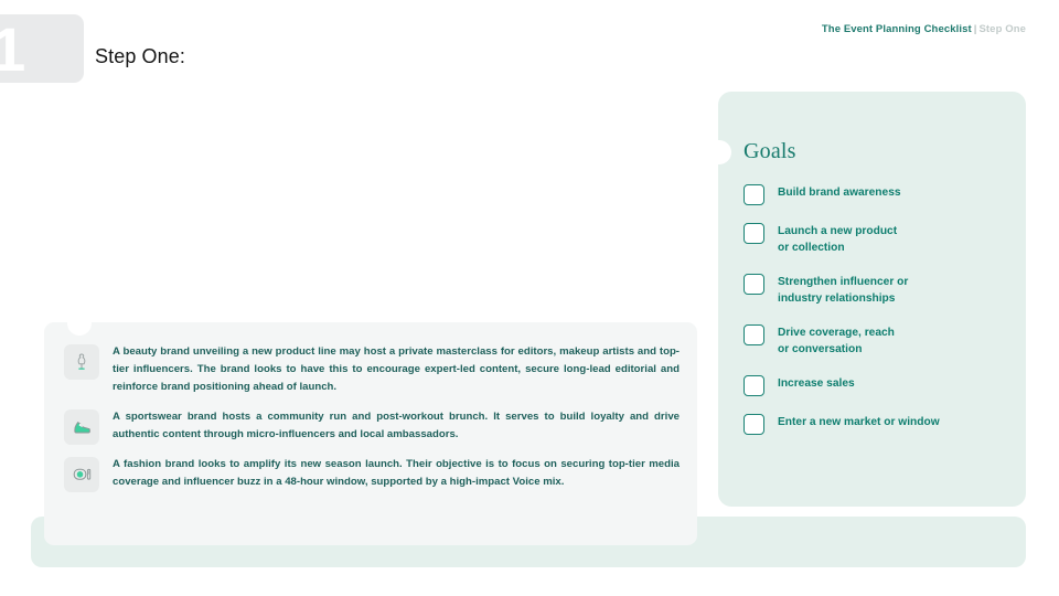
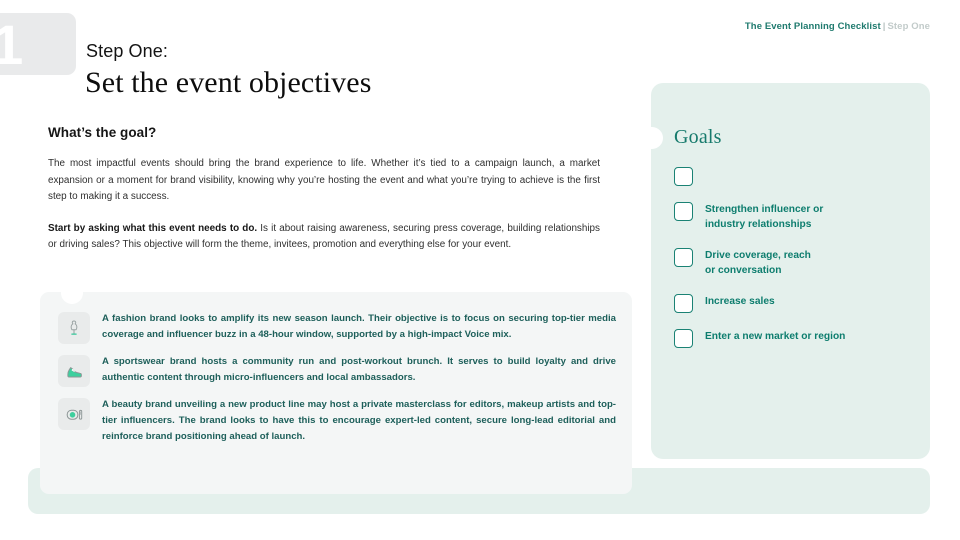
  The Event Planning Checklist | Step One
  Step One:
+ Set the event objectives
+ What’s the goal?
+ The most impactful events should bring the brand experience to life. Whether it’s tied to a campaign launch, a market expansion or a moment for brand visibility, knowing why you’re hosting the event and what you’re trying to achieve is the first step to making it a success.
+ Start by asking what this event needs to do. Is it about raising awareness, securing press coverage, building relationships or driving sales? This objective will form the theme, invitees, promotion and everything else for your event.
- A beauty brand unveiling a new product line may host a private masterclass for editors, makeup artists and top-tier influencers. The brand looks to have this to encourage expert-led content, secure long-lead editorial and reinforce brand positioning ahead of launch.
+ A fashion brand looks to amplify its new season launch. Their objective is to focus on securing top-tier media coverage and influencer buzz in a 48-hour window, supported by a high-impact Voice mix.
  A sportswear brand hosts a community run and post-workout brunch. It serves to build loyalty and drive authentic content through micro-influencers and local ambassadors.
- A fashion brand looks to amplify its new season launch. Their objective is to focus on securing top-tier media coverage and influencer buzz in a 48-hour window, supported by a high-impact Voice mix.
+ A beauty brand unveiling a new product line may host a private masterclass for editors, makeup artists and top-tier influencers. The brand looks to have this to encourage expert-led content, secure long-lead editorial and reinforce brand positioning ahead of launch.
  Goals
- Build brand awareness
- Launch a new product
- or collection
  Strengthen influencer or
  industry relationships
  Drive coverage, reach
  or conversation
  Increase sales
- Enter a new market or window
+ Enter a new market or region
